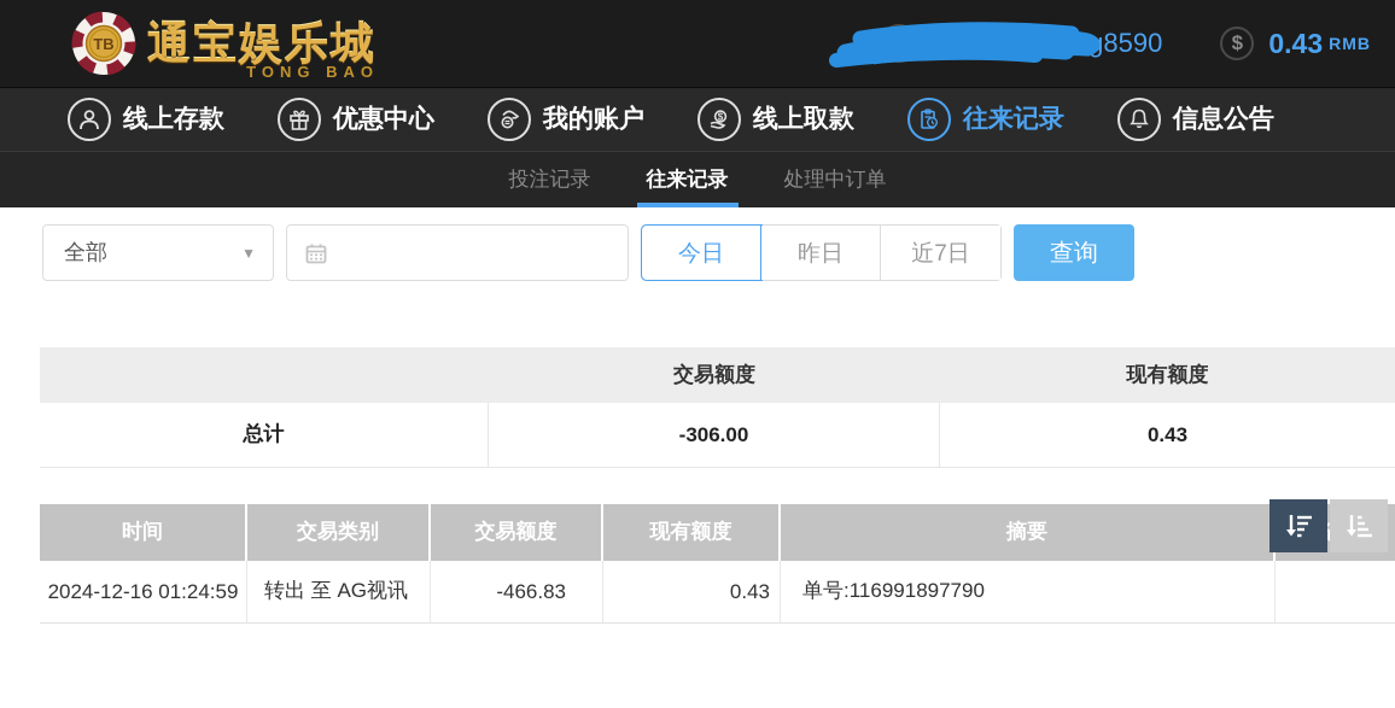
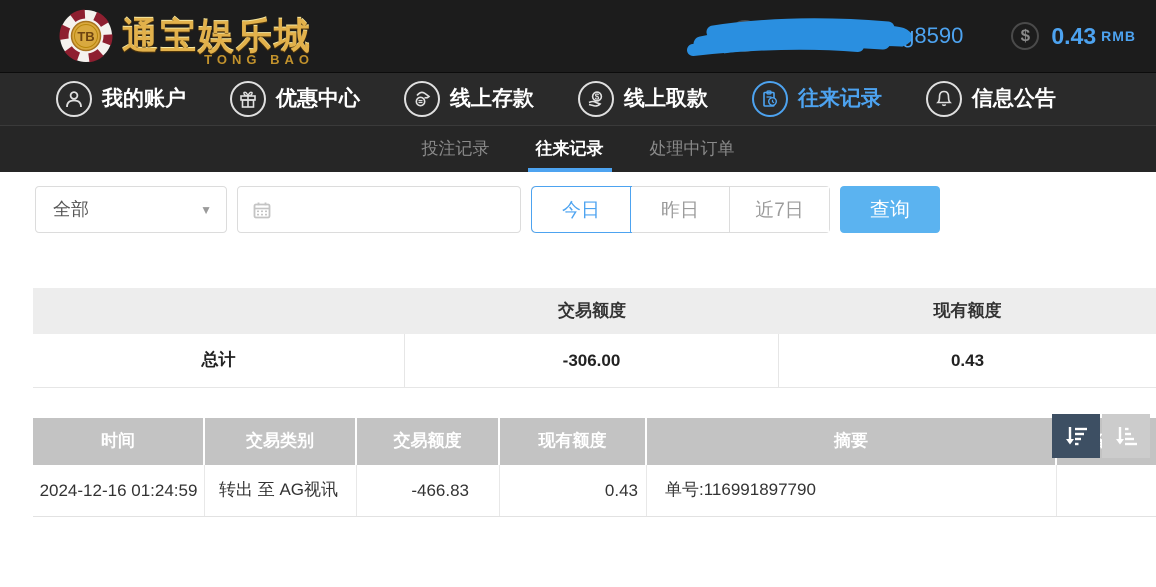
  TB
  通宝娱乐城
  TONG BAO
  8590
  $
  0.43
  RMB
- 线上存款
+ 我的账户
  优惠中心
- 我的账户
+ 线上存款
  $
  线上取款
  往来记录
  信息公告
  投注记录
  往来记录
  处理中订单
  全部
  ▼
  今日
  昨日
  近7日
  查询
  交易额度
  现有额度
  总计
  -306.00
  0.43
  时间
  交易类别
  交易额度
  现有额度
  摘要
  2024-12-16 01:24:59
  转出 至 AG视讯
  -466.83
  0.43
  单号:116991897790
